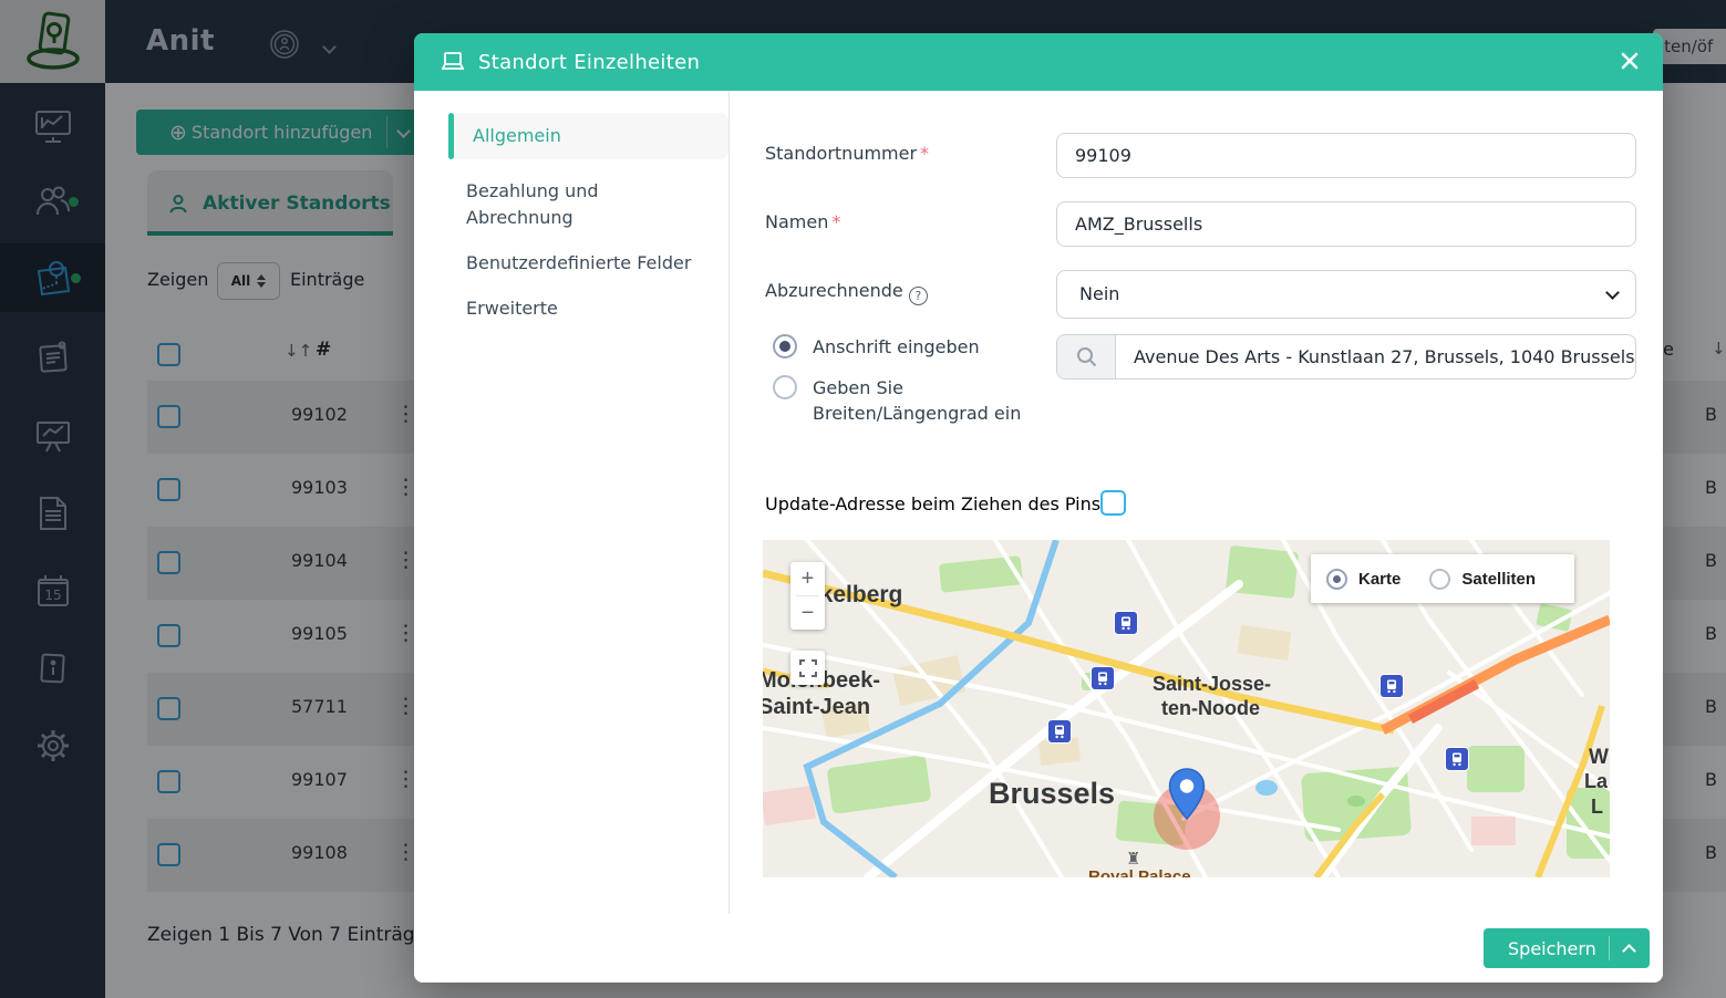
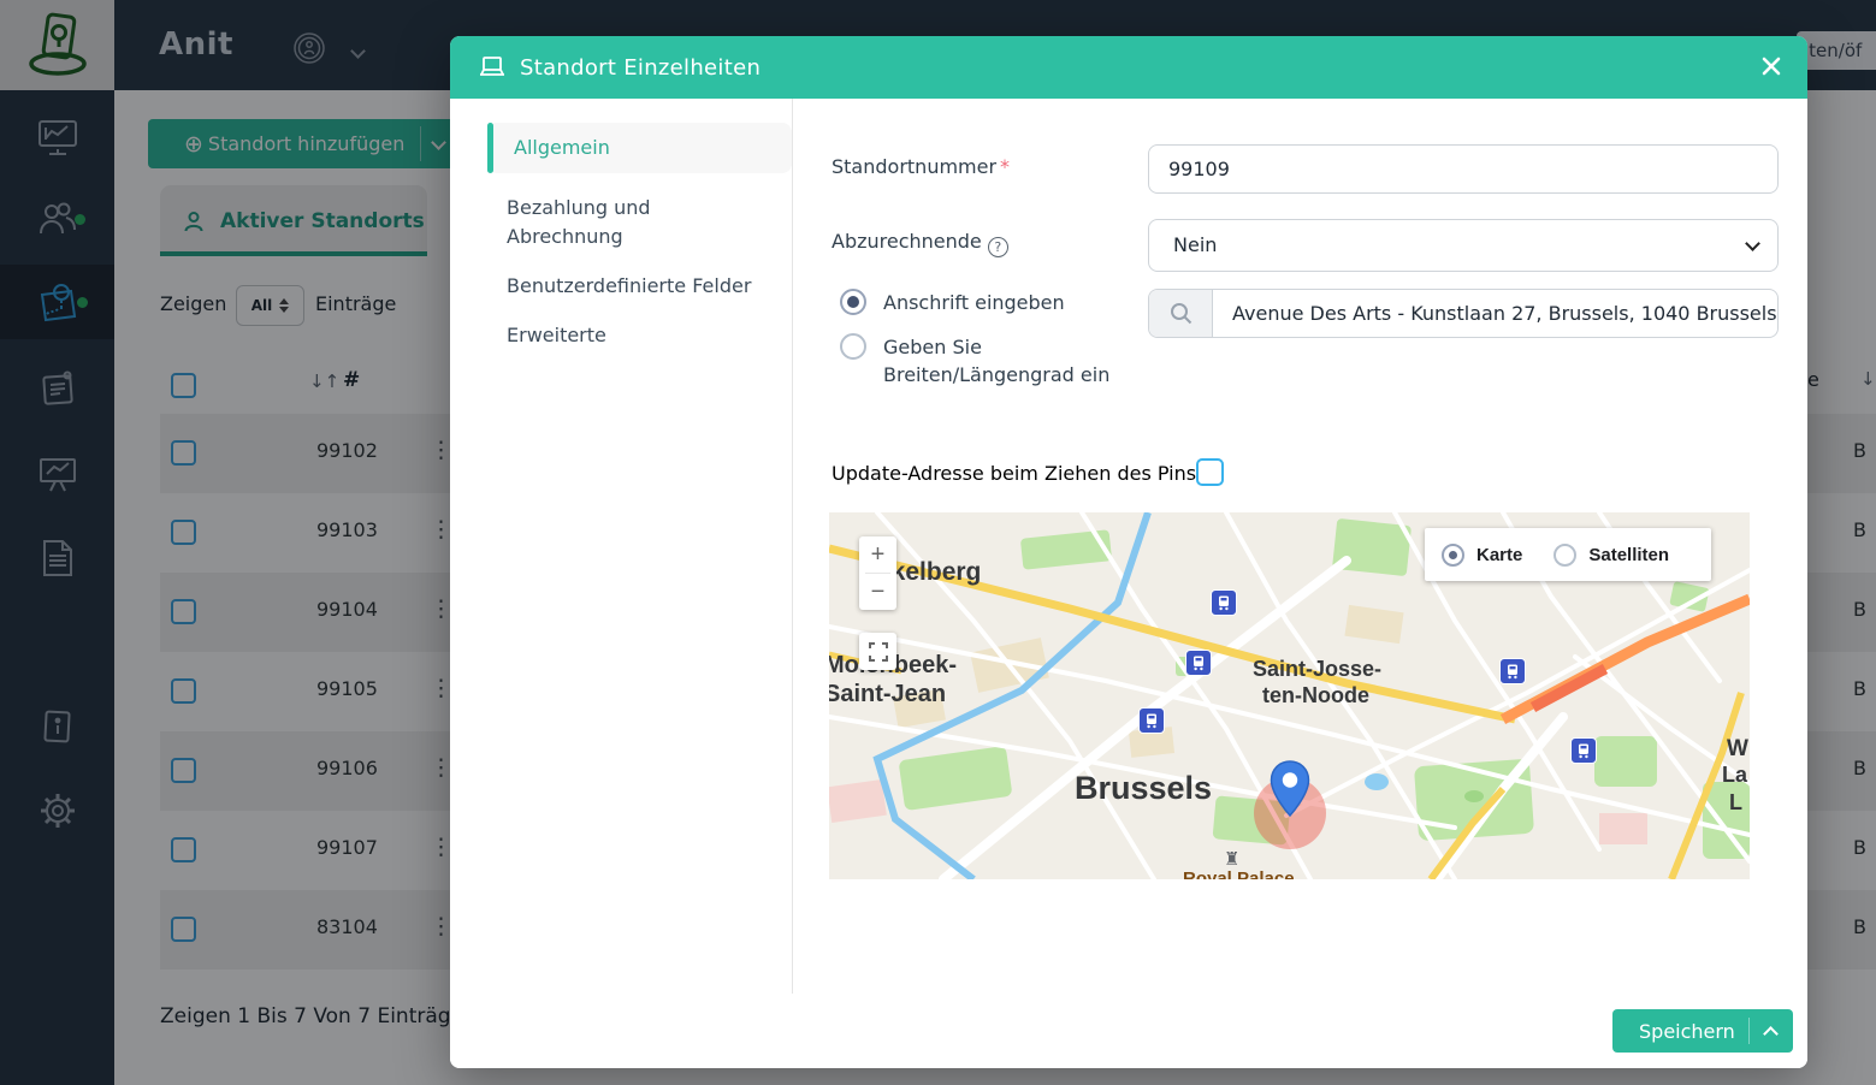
- 15
  Anit
  ten/öf
  ⊕
  Standort hinzufügen
  Aktiver Standorts
  Zeigen
  All
  Einträge
  ↓↑
  #
  e
  99102
  ⋮
  B
  99103
  ⋮
  B
  99104
  ⋮
  B
  99105
  ⋮
  B
- 57711
+ 99106
  ⋮
  B
  99107
  ⋮
  B
- 99108
+ 83104
  ⋮
  B
  Zeigen 1 Bis 7 Von 7 Einträg
  Standort Einzelheiten
  Allgemein
  Bezahlung und Abrechnung
  Benutzerdefinierte Felder
  Erweiterte
  Standortnummer *
  99109
- Namen *
- AMZ_Brussells
  Abzurechnende ?
  Nein
  Anschrift eingeben
  Geben Sie Breiten/Längengrad ein
  Avenue Des Arts - Kunstlaan 27, Brussels, 1040 Brussels
  Update-Adresse beim Ziehen des Pins
  kelberg
  Mobeek-
  Saint-Jean
  Saint-Josse-
  ten-Noode
  Brussels
  ♜
  Royal Palace
  W
  La
  L
  +
  −
  Karte
  Satelliten
  Speichern
